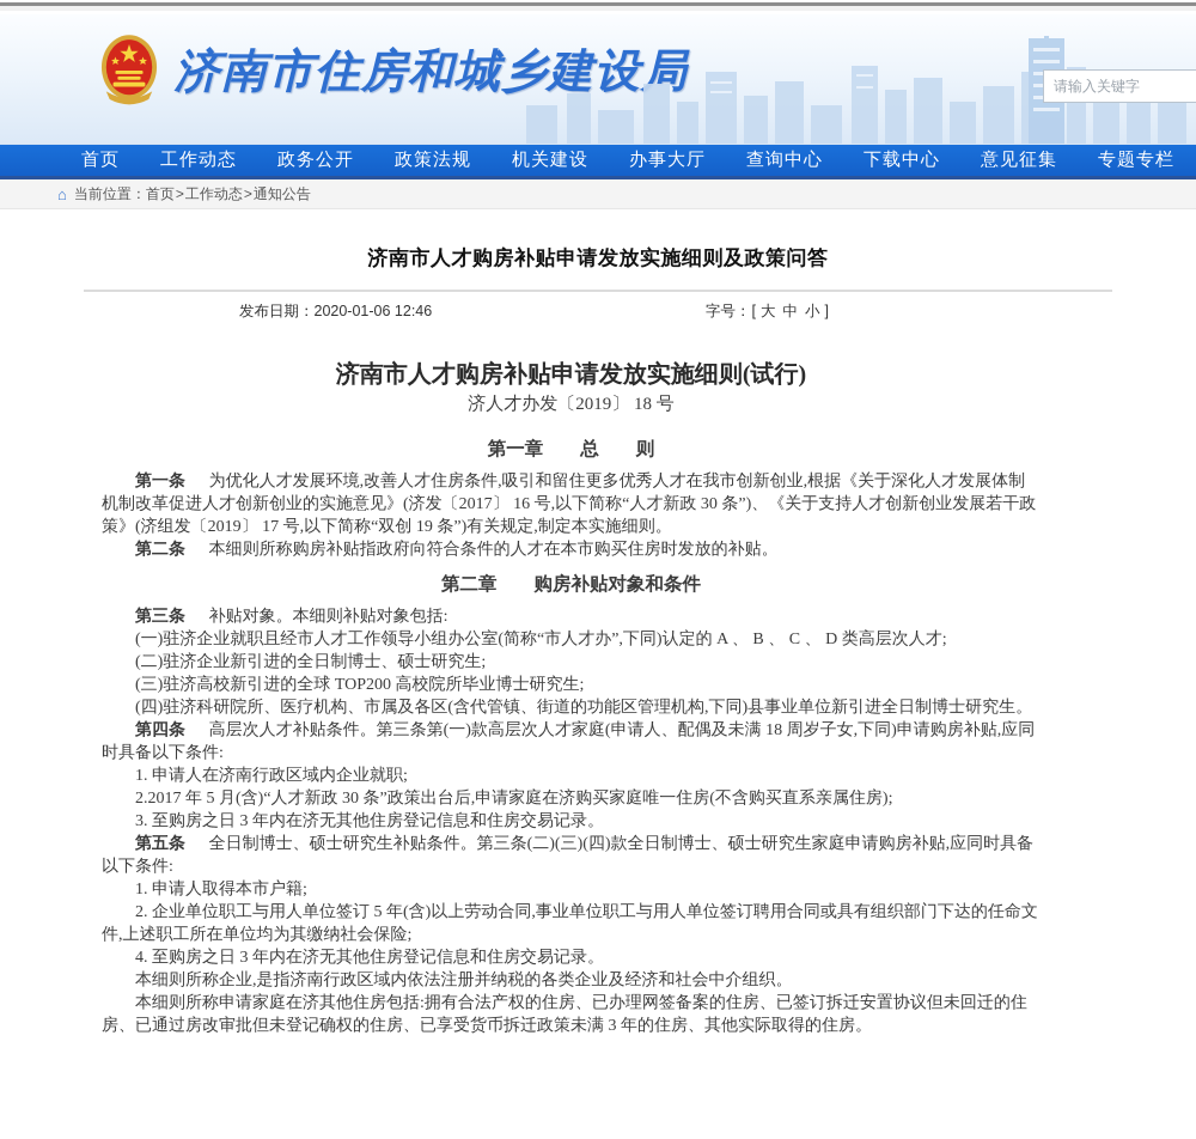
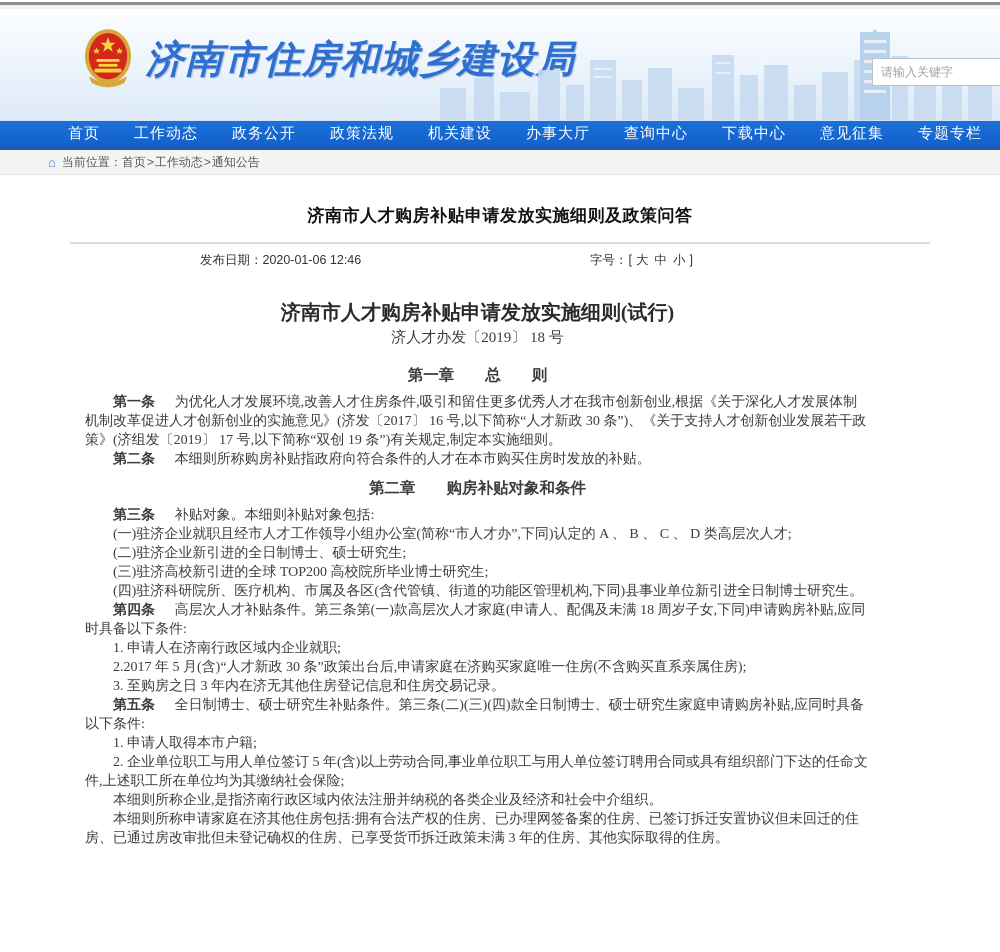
  济南市住房和城乡建设局
  请输入关键字
  首页
  工作动态
  政务公开
  政策法规
  机关建设
  办事大厅
  查询中心
  下载中心
  意见征集
  专题专栏
  ⌂
  当前位置：
  首页
  >
  工作动态
  >
  通知公告
  济南市人才购房补贴申请发放实施细则及政策问答
  发布日期：2020-01-06 12:46
  字号：[ 大 中 小 ]
  济南市人才购房补贴申请发放实施细则(试行)
  济人才办发〔2019〕 18 号
  第一章 总 则
  第一条 为优化人才发展环境,改善人才住房条件,吸引和留住更多优秀人才在我市创新创业,根据《关于深化人才发展体制机制改革促进人才创新创业的实施意见》(济发〔2017〕 16 号,以下简称“人才新政 30 条”)、《关于支持人才创新创业发展若干政策》(济组发〔2019〕 17 号,以下简称“双创 19 条”)有关规定,制定本实施细则。
  第二条 本细则所称购房补贴指政府向符合条件的人才在本市购买住房时发放的补贴。
  第二章 购房补贴对象和条件
  第三条 补贴对象。本细则补贴对象包括:
  (一)驻济企业就职且经市人才工作领导小组办公室(简称“市人才办”,下同)认定的 A 、 B 、 C 、 D 类高层次人才;
  (二)驻济企业新引进的全日制博士、硕士研究生;
  (三)驻济高校新引进的全球 TOP200 高校院所毕业博士研究生;
  (四)驻济科研院所、医疗机构、市属及各区(含代管镇、街道的功能区管理机构,下同)县事业单位新引进全日制博士研究生。
  第四条 高层次人才补贴条件。第三条第(一)款高层次人才家庭(申请人、配偶及未满 18 周岁子女,下同)申请购房补贴,应同时具备以下条件:
  1. 申请人在济南行政区域内企业就职;
  2.2017 年 5 月(含)“人才新政 30 条”政策出台后,申请家庭在济购买家庭唯一住房(不含购买直系亲属住房);
  3. 至购房之日 3 年内在济无其他住房登记信息和住房交易记录。
  第五条 全日制博士、硕士研究生补贴条件。第三条(二)(三)(四)款全日制博士、硕士研究生家庭申请购房补贴,应同时具备以下条件:
  1. 申请人取得本市户籍;
  2. 企业单位职工与用人单位签订 5 年(含)以上劳动合同,事业单位职工与用人单位签订聘用合同或具有组织部门下达的任命文件,上述职工所在单位均为其缴纳社会保险;
- 4. 至购房之日 3 年内在济无其他住房登记信息和住房交易记录。
  本细则所称企业,是指济南行政区域内依法注册并纳税的各类企业及经济和社会中介组织。
  本细则所称申请家庭在济其他住房包括:拥有合法产权的住房、已办理网签备案的住房、已签订拆迁安置协议但未回迁的住房、已通过房改审批但未登记确权的住房、已享受货币拆迁政策未满 3 年的住房、其他实际取得的住房。
